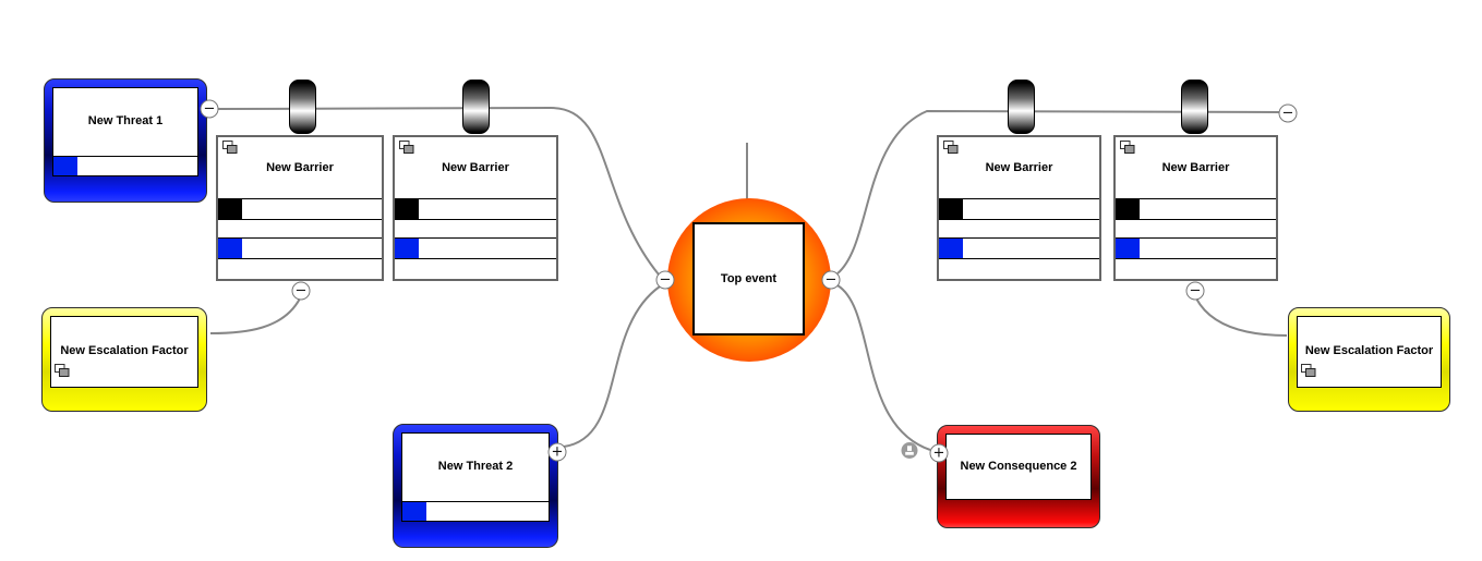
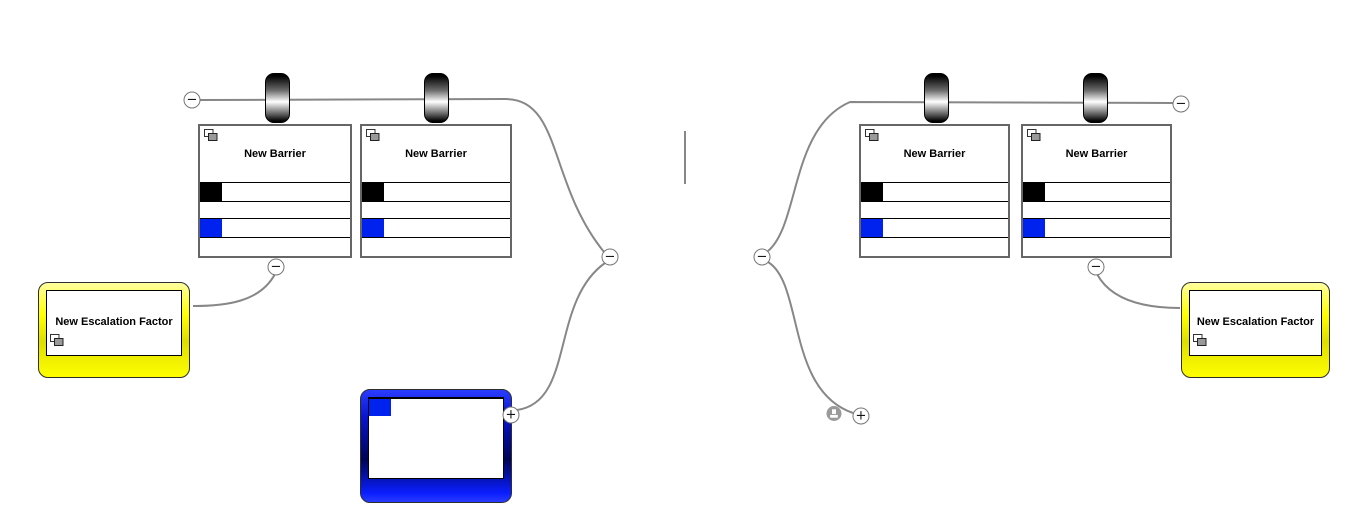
- Top event
- New Threat 1
- New Threat 2
- New Consequence 2
  New Escalation Factor
  New Escalation Factor
  New Barrier
  New Barrier
  New Barrier
  New Barrier
  −
  −
  −
  −
  −
  −
  +
  +
